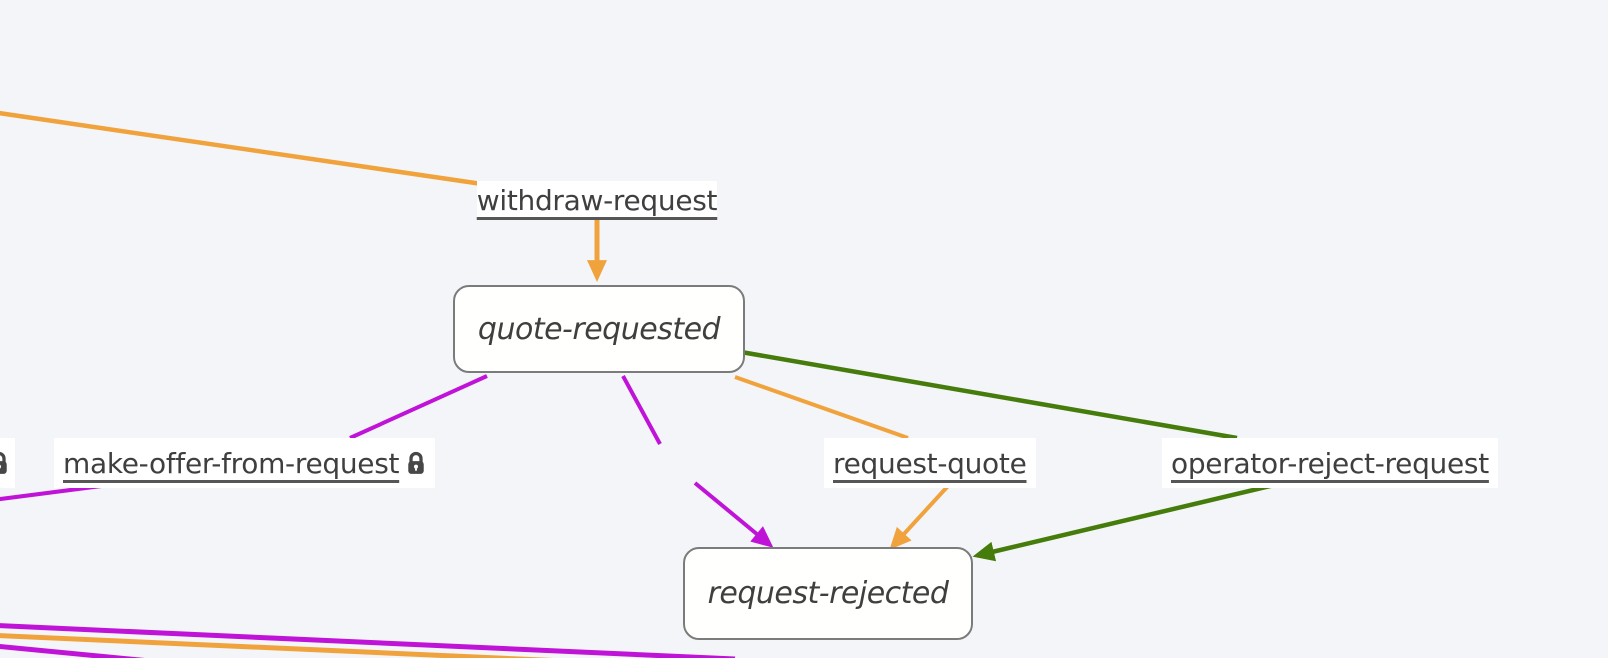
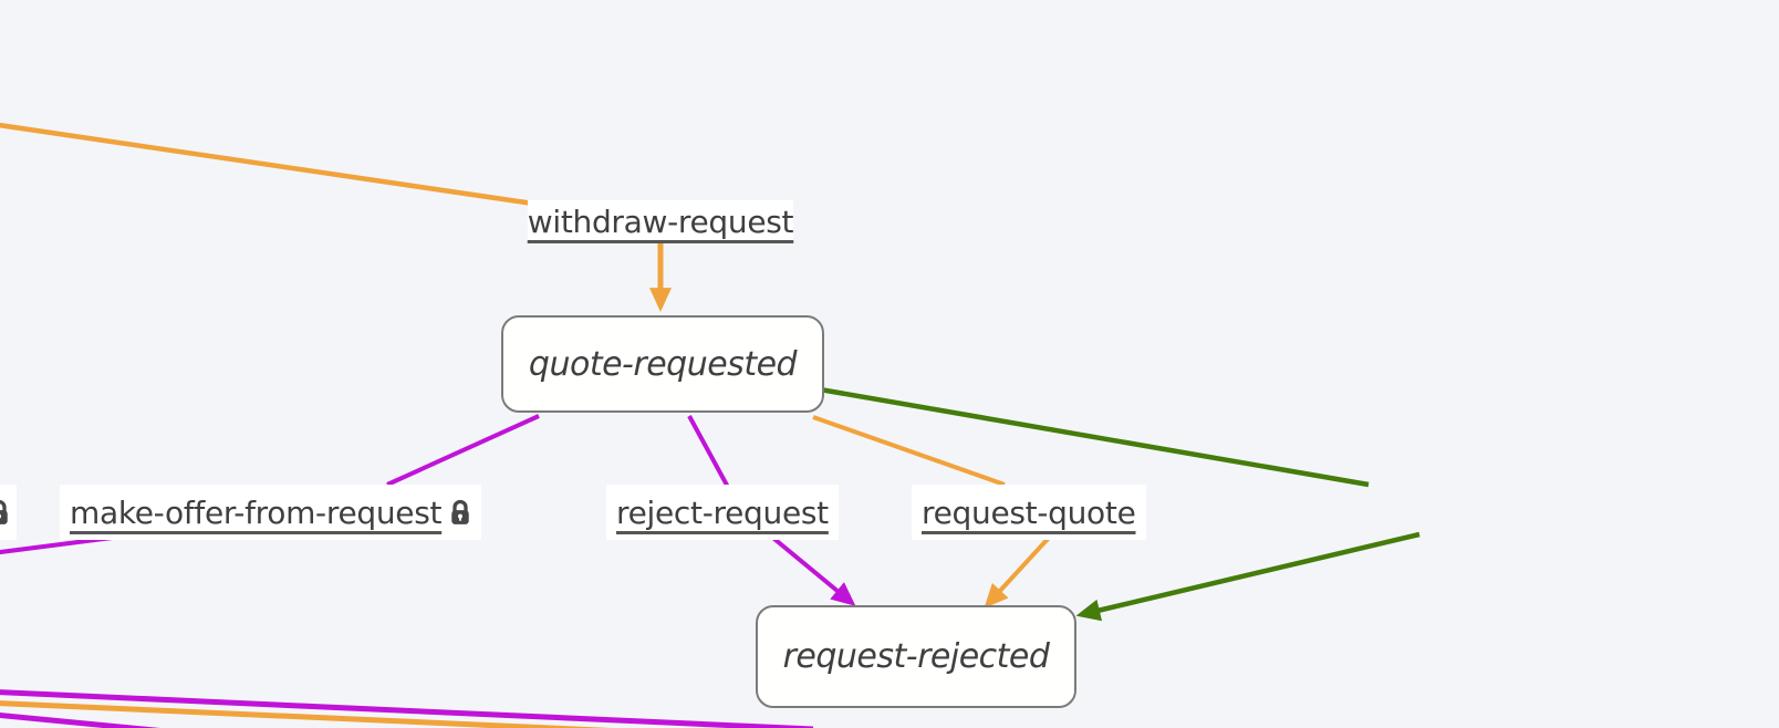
  withdraw-request
  make-offer-from-request
+ reject-request
  request-quote
- operator-reject-request
  quote-requested
  request-rejected
